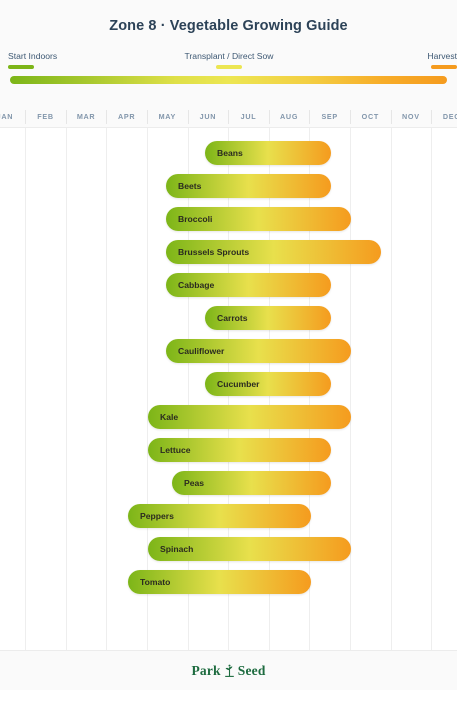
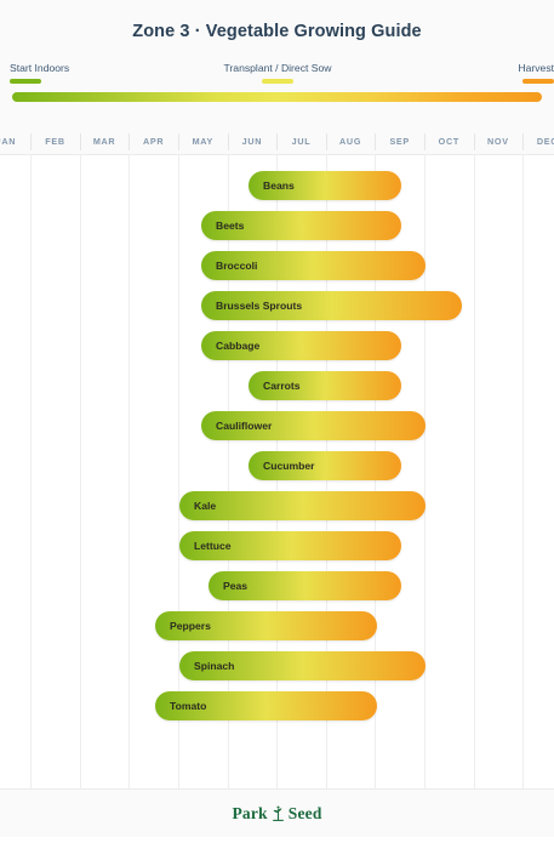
- Zone 8 · Vegetable Growing Guide
+ Zone 3 · Vegetable Growing Guide
  Start Indoors
  Transplant / Direct Sow
  Harvest
  FEB
  MAR
  APR
  MAY
  JUN
  JUL
  AUG
  SEP
  OCT
  NOV
  Beans
  Beets
  Broccoli
  Brussels Sprouts
  Cabbage
  Carrots
  Cauliflower
  Cucumber
  Kale
  Lettuce
  Peas
  Peppers
  Spinach
  Tomato
  Park
  Seed
